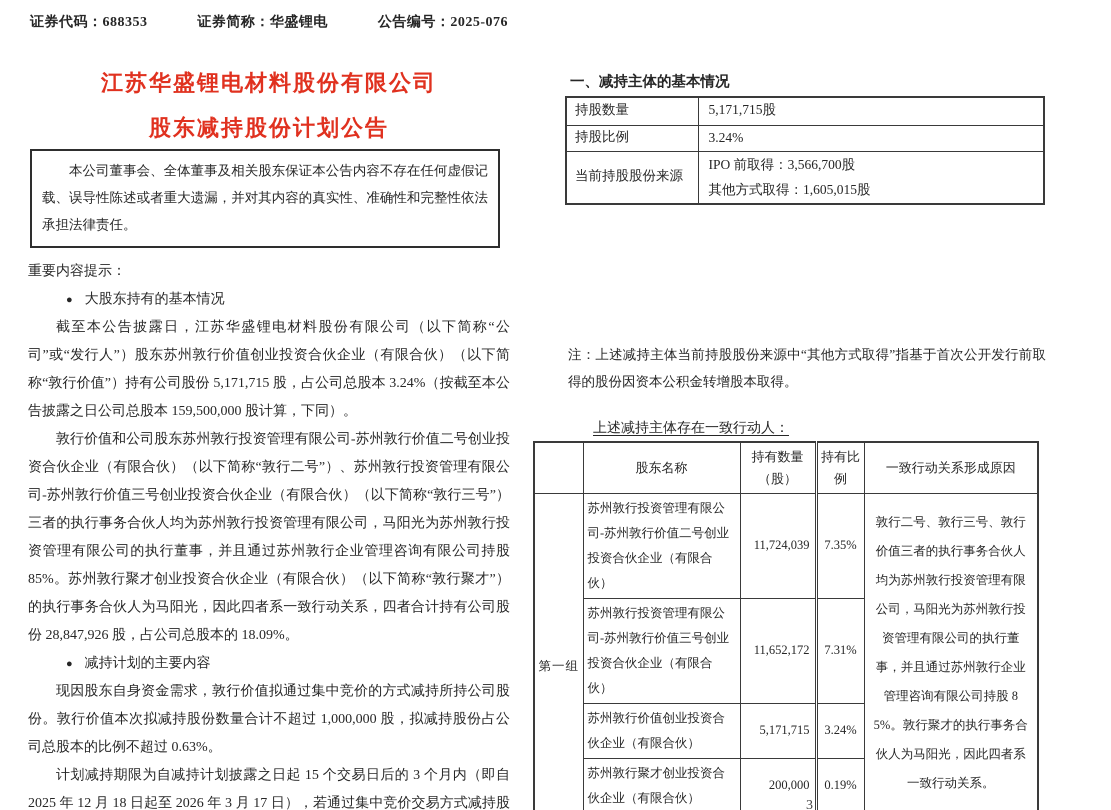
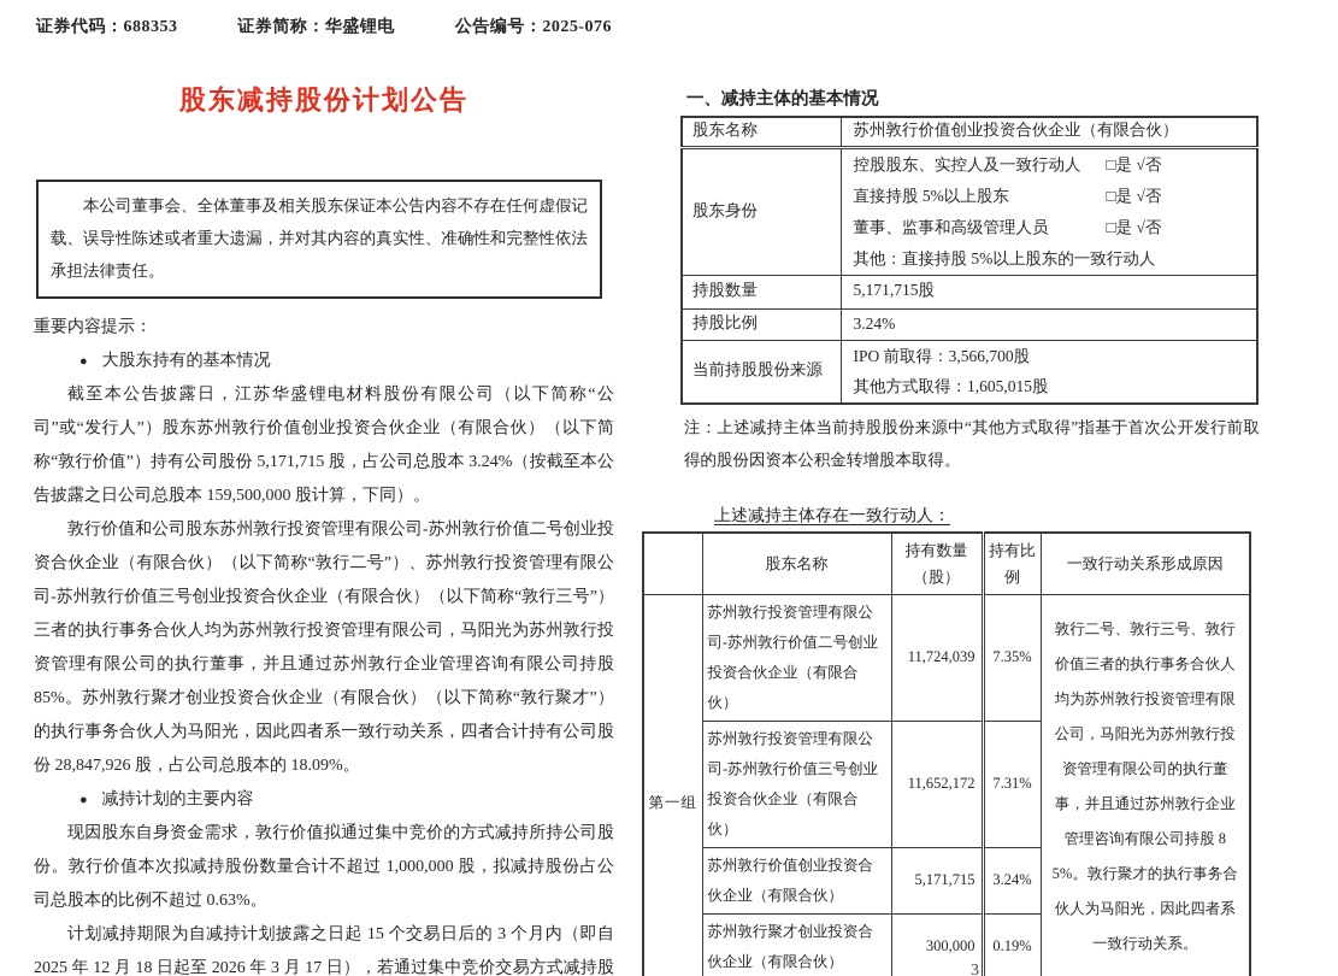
  证券代码：688353
  证券简称：华盛锂电
  公告编号：2025-076
- 江苏华盛锂电材料股份有限公司
  股东减持股份计划公告
  本公司董事会、全体董事及相关股东保证本公告内容不存在任何虚假记载、误导性陈述或者重大遗漏，并对其内容的真实性、准确性和完整性依法承担法律责任。
  重要内容提示：
  ●
  大股东持有的基本情况
  截至本公告披露日，江苏华盛锂电材料股份有限公司（以下简称“公司”或“发行人”）股东苏州敦行价值创业投资合伙企业（有限合伙）（以下简称“敦行价值”）持有公司股份 5,171,715 股，占公司总股本 3.24%（按截至本公告披露之日公司总股本 159,500,000 股计算，下同）。
  敦行价值和公司股东苏州敦行投资管理有限公司-苏州敦行价值二号创业投资合伙企业（有限合伙）（以下简称“敦行二号”）、苏州敦行投资管理有限公司-苏州敦行价值三号创业投资合伙企业（有限合伙）（以下简称“敦行三号”）三者的执行事务合伙人均为苏州敦行投资管理有限公司，马阳光为苏州敦行投资管理有限公司的执行董事，并且通过苏州敦行企业管理咨询有限公司持股 85%。苏州敦行聚才创业投资合伙企业（有限合伙）（以下简称“敦行聚才”）的执行事务合伙人为马阳光，因此四者系一致行动关系，四者合计持有公司股份 28,847,926 股，占公司总股本的 18.09%。
  ●
  减持计划的主要内容
  现因股东自身资金需求，敦行价值拟通过集中竞价的方式减持所持公司股份。敦行价值本次拟减持股份数量合计不超过 1,000,000 股，拟减持股份占公司总股本的比例不超过 0.63%。
  计划减持期限为自减持计划披露之日起 15 个交易日后的 3 个月内（即自 2025 年 12 月 18 日起至 2026 年 3 月 17 日），若通过集中竞价交易方式减持股
  一、减持主体的基本情况
+ 股东名称	苏州敦行价值创业投资合伙企业（有限合伙）
+ 股东身份	控股股东、实控人及一致行动人 □是 √否 直接持股 5%以上股东 □是 √否 董事、监事和高级管理人员 □是 √否 其他：直接持股 5%以上股东的一致行动人
  持股数量	5,171,715股
  持股比例	3.24%
  当前持股股份来源	IPO 前取得：3,566,700股 其他方式取得：1,605,015股
  注：上述减持主体当前持股股份来源中“其他方式取得”指基于首次公开发行前取得的股份因资本公积金转增股本取得。
  上述减持主体存在一致行动人：
  	股东名称	持有数量（股）	持有比例	一致行动关系形成原因
  第一组	苏州敦行投资管理有限公司-苏州敦行价值二号创业投资合伙企业（有限合伙）	11,724,039	7.35%	敦行二号、敦行三号、敦行价值三者的执行事务合伙人均为苏州敦行投资管理有限公司，马阳光为苏州敦行投资管理有限公司的执行董事，并且通过苏州敦行企业管理咨询有限公司持股 85%。敦行聚才的执行事务合伙人为马阳光，因此四者系一致行动关系。
  苏州敦行投资管理有限公司-苏州敦行价值三号创业投资合伙企业（有限合伙）	11,652,172	7.31%
  苏州敦行价值创业投资合伙企业（有限合伙）	5,171,715	3.24%
- 苏州敦行聚才创业投资合伙企业（有限合伙）	200,000	0.19%
+ 苏州敦行聚才创业投资合伙企业（有限合伙）	300,000	0.19%
  3
